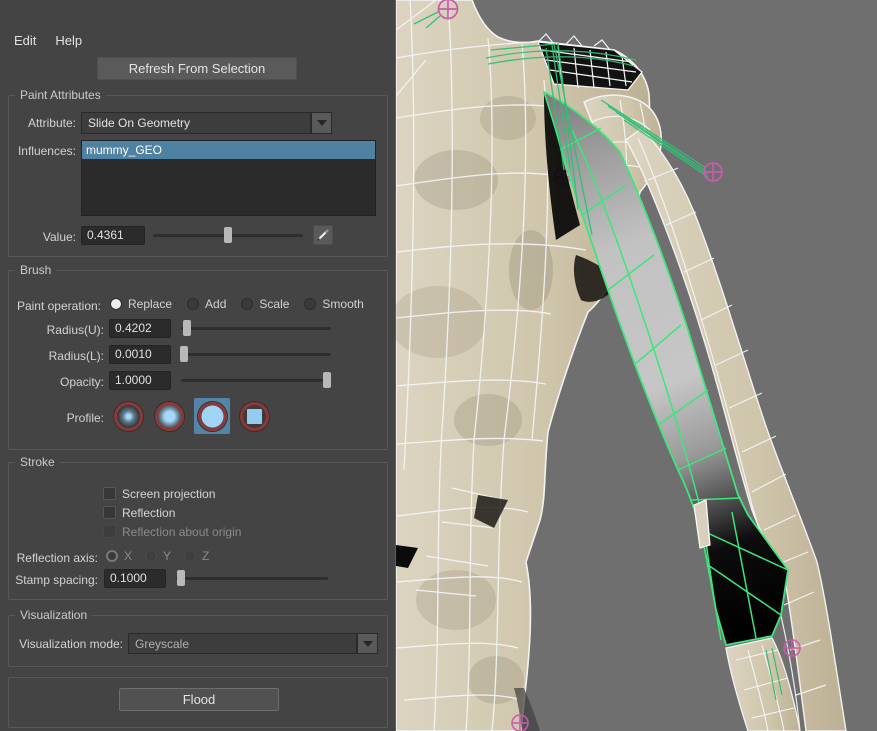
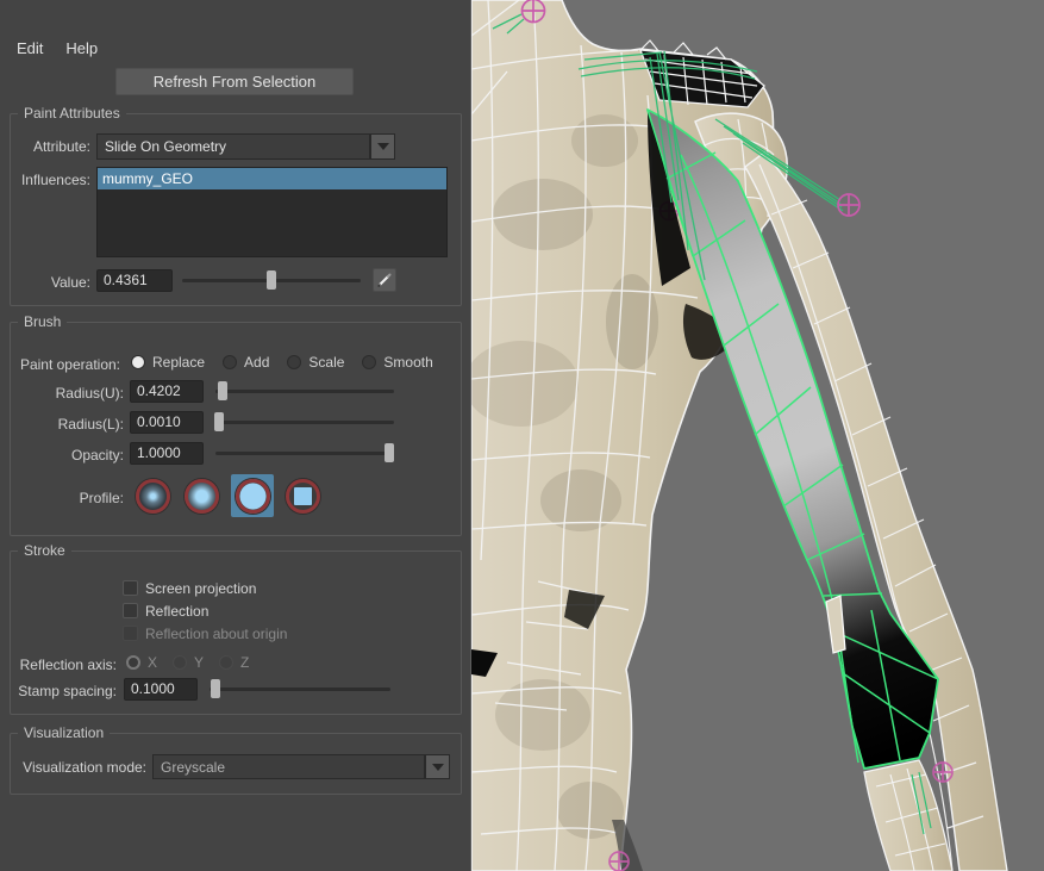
  Edit
  Help
  Refresh From Selection
  Paint Attributes
  Attribute:
  Slide On Geometry
  Influences:
  mummy_GEO
  Value:
  0.4361
  Brush
  Paint operation:
  Replace
  Add
  Scale
  Smooth
  Radius(U):
  0.4202
  Radius(L):
  0.0010
  Opacity:
  1.0000
  Profile:
  Stroke
  Screen projection
  Reflection
  Reflection about origin
  Reflection axis:
  X
  Y
  Z
  Stamp spacing:
  0.1000
  Visualization
  Visualization mode:
  Greyscale
- Flood
